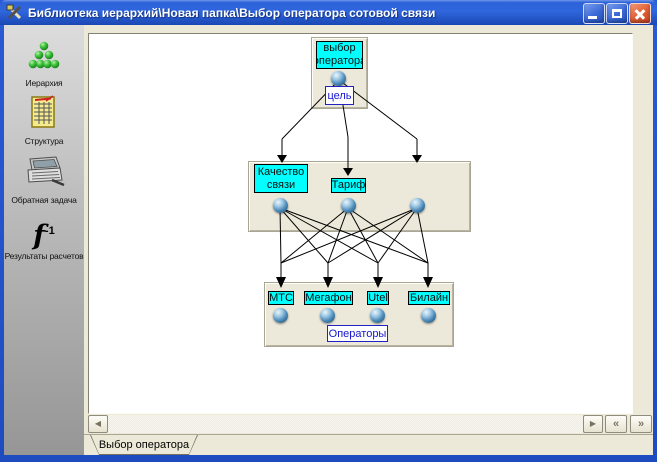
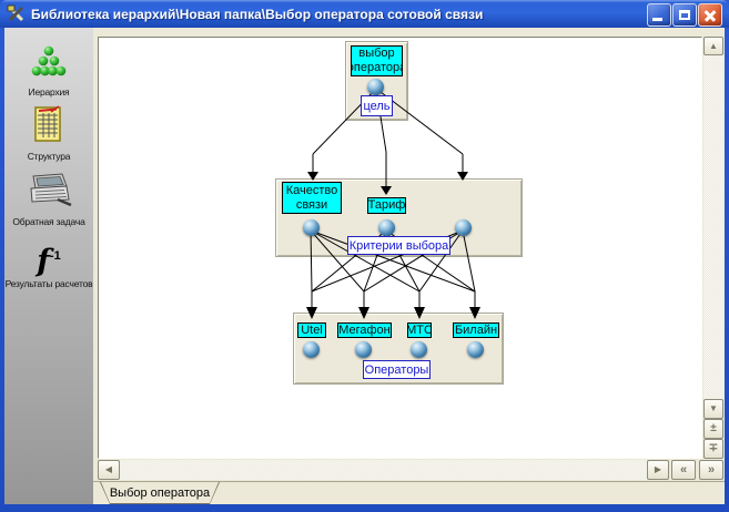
  Библиотека иерархий\Новая папка\Выбор оператора сотовой связи
  Иерархия
  Структура
  Обратная задача
  f-1
  Результаты расчетов
  выбор оператор
  цель
  Качество связи
  Тариф
+ Критерии выбора
- МТС
+ Utel
  Мегафон
- Utel
+ МТС
  Билайн
  Операторы
+ ▲
+ ▼
+ ±
+ ∓
  ◀
  ▶
  «
  »
  Выбор оператора
